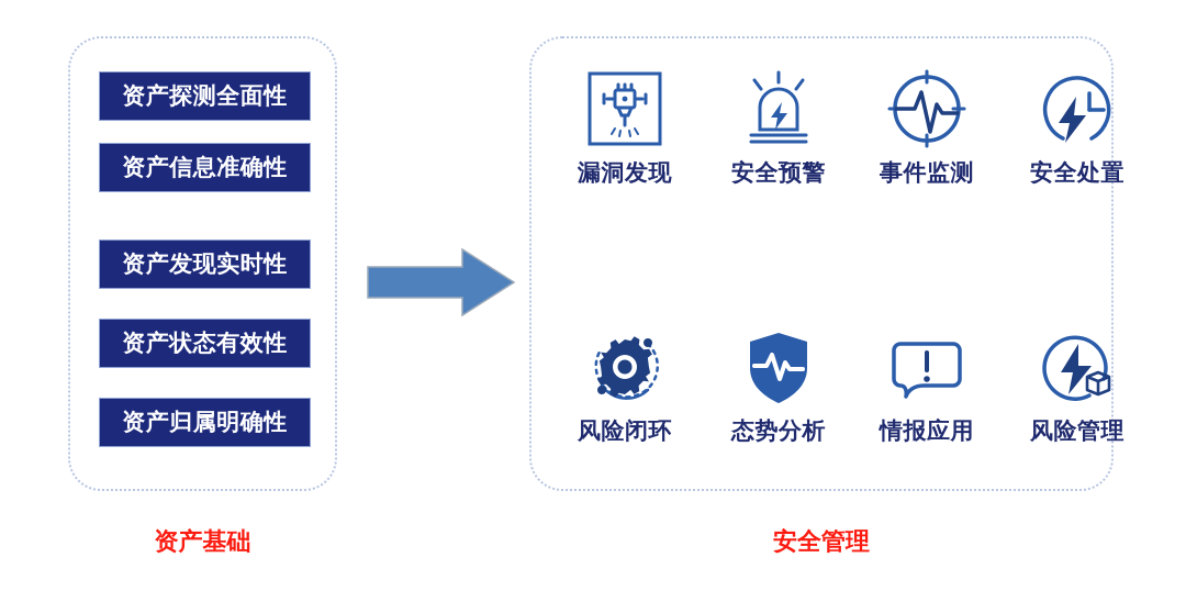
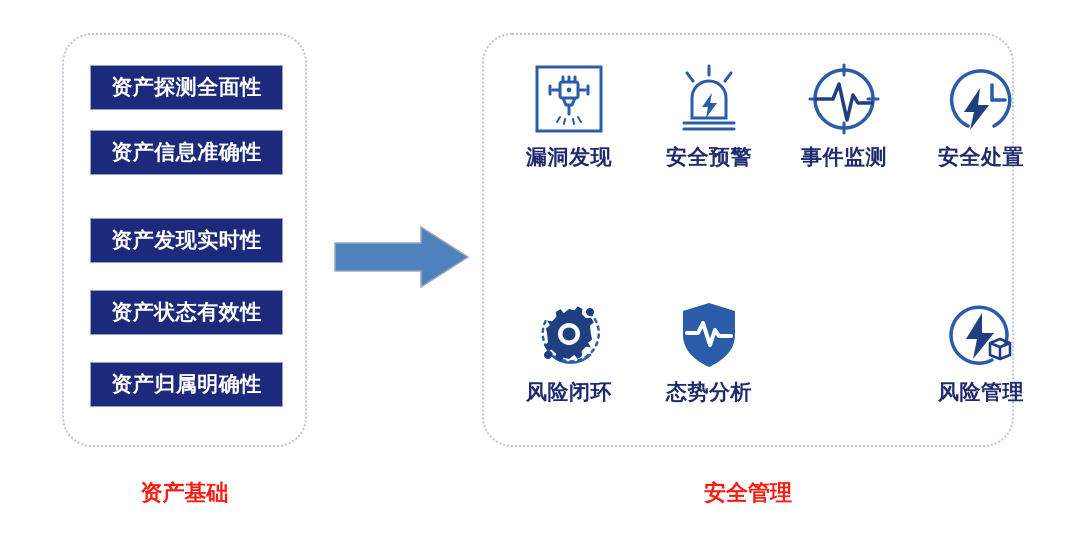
  资产探测全面性
  资产信息准确性
  资产发现实时性
  资产状态有效性
  资产归属明确性
  漏洞发现
  安全预警
  事件监测
  安全处置
  风险闭环
  态势分析
- 情报应用
  风险管理
  资产基础
  安全管理
